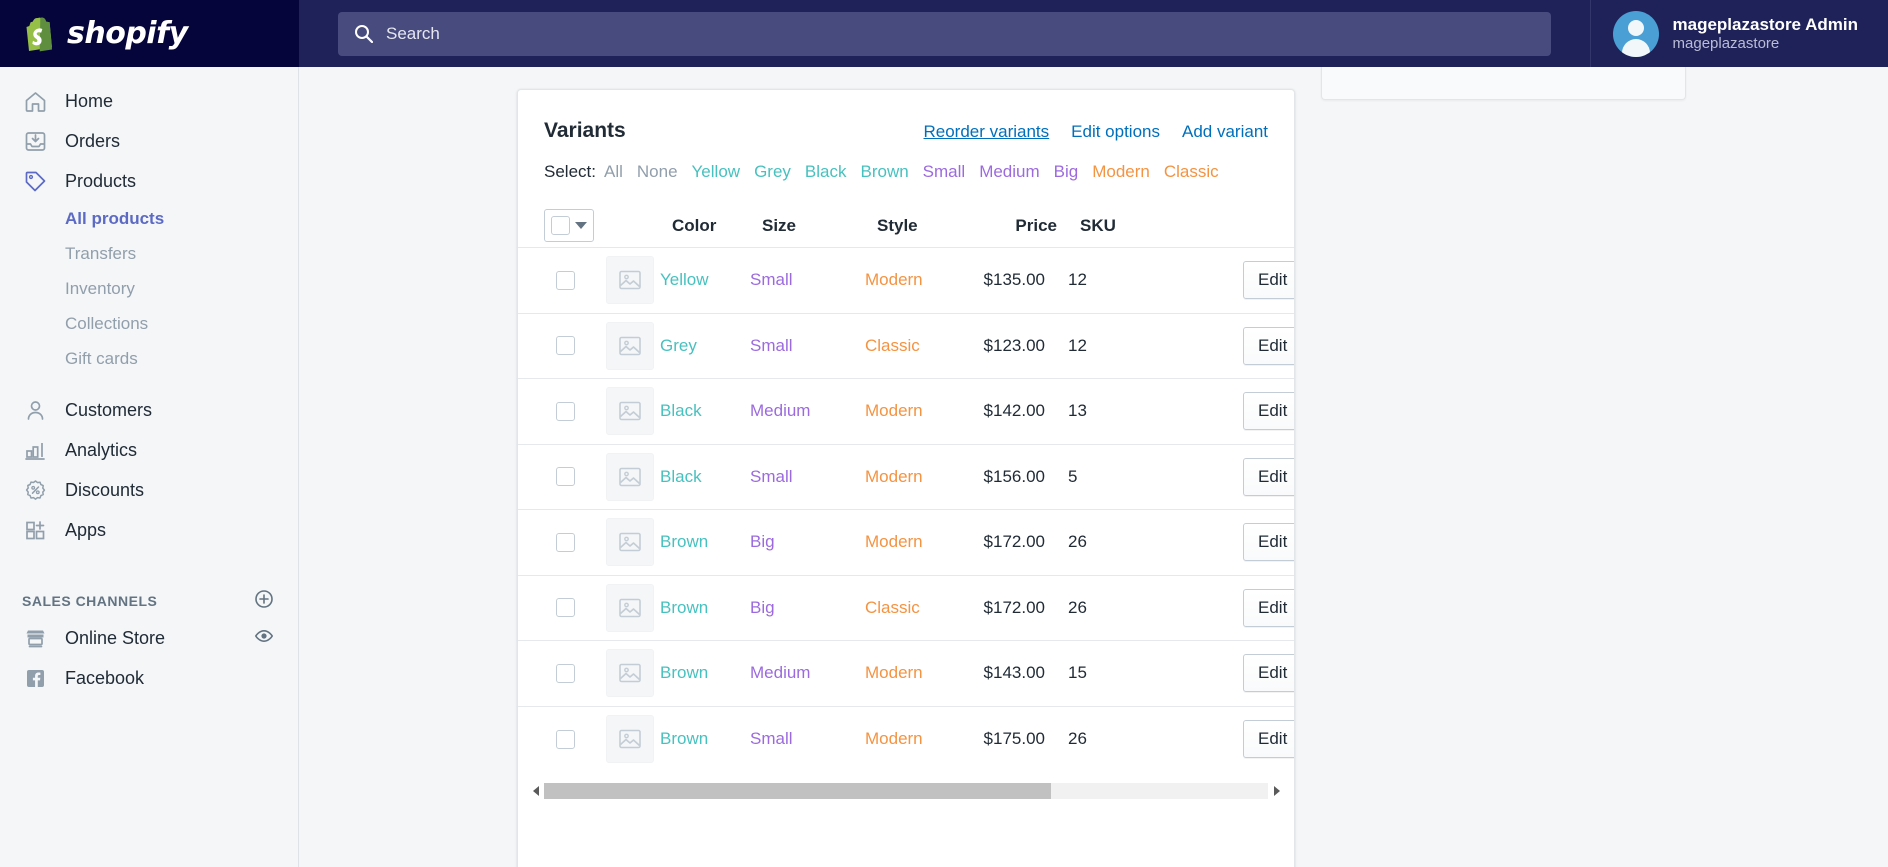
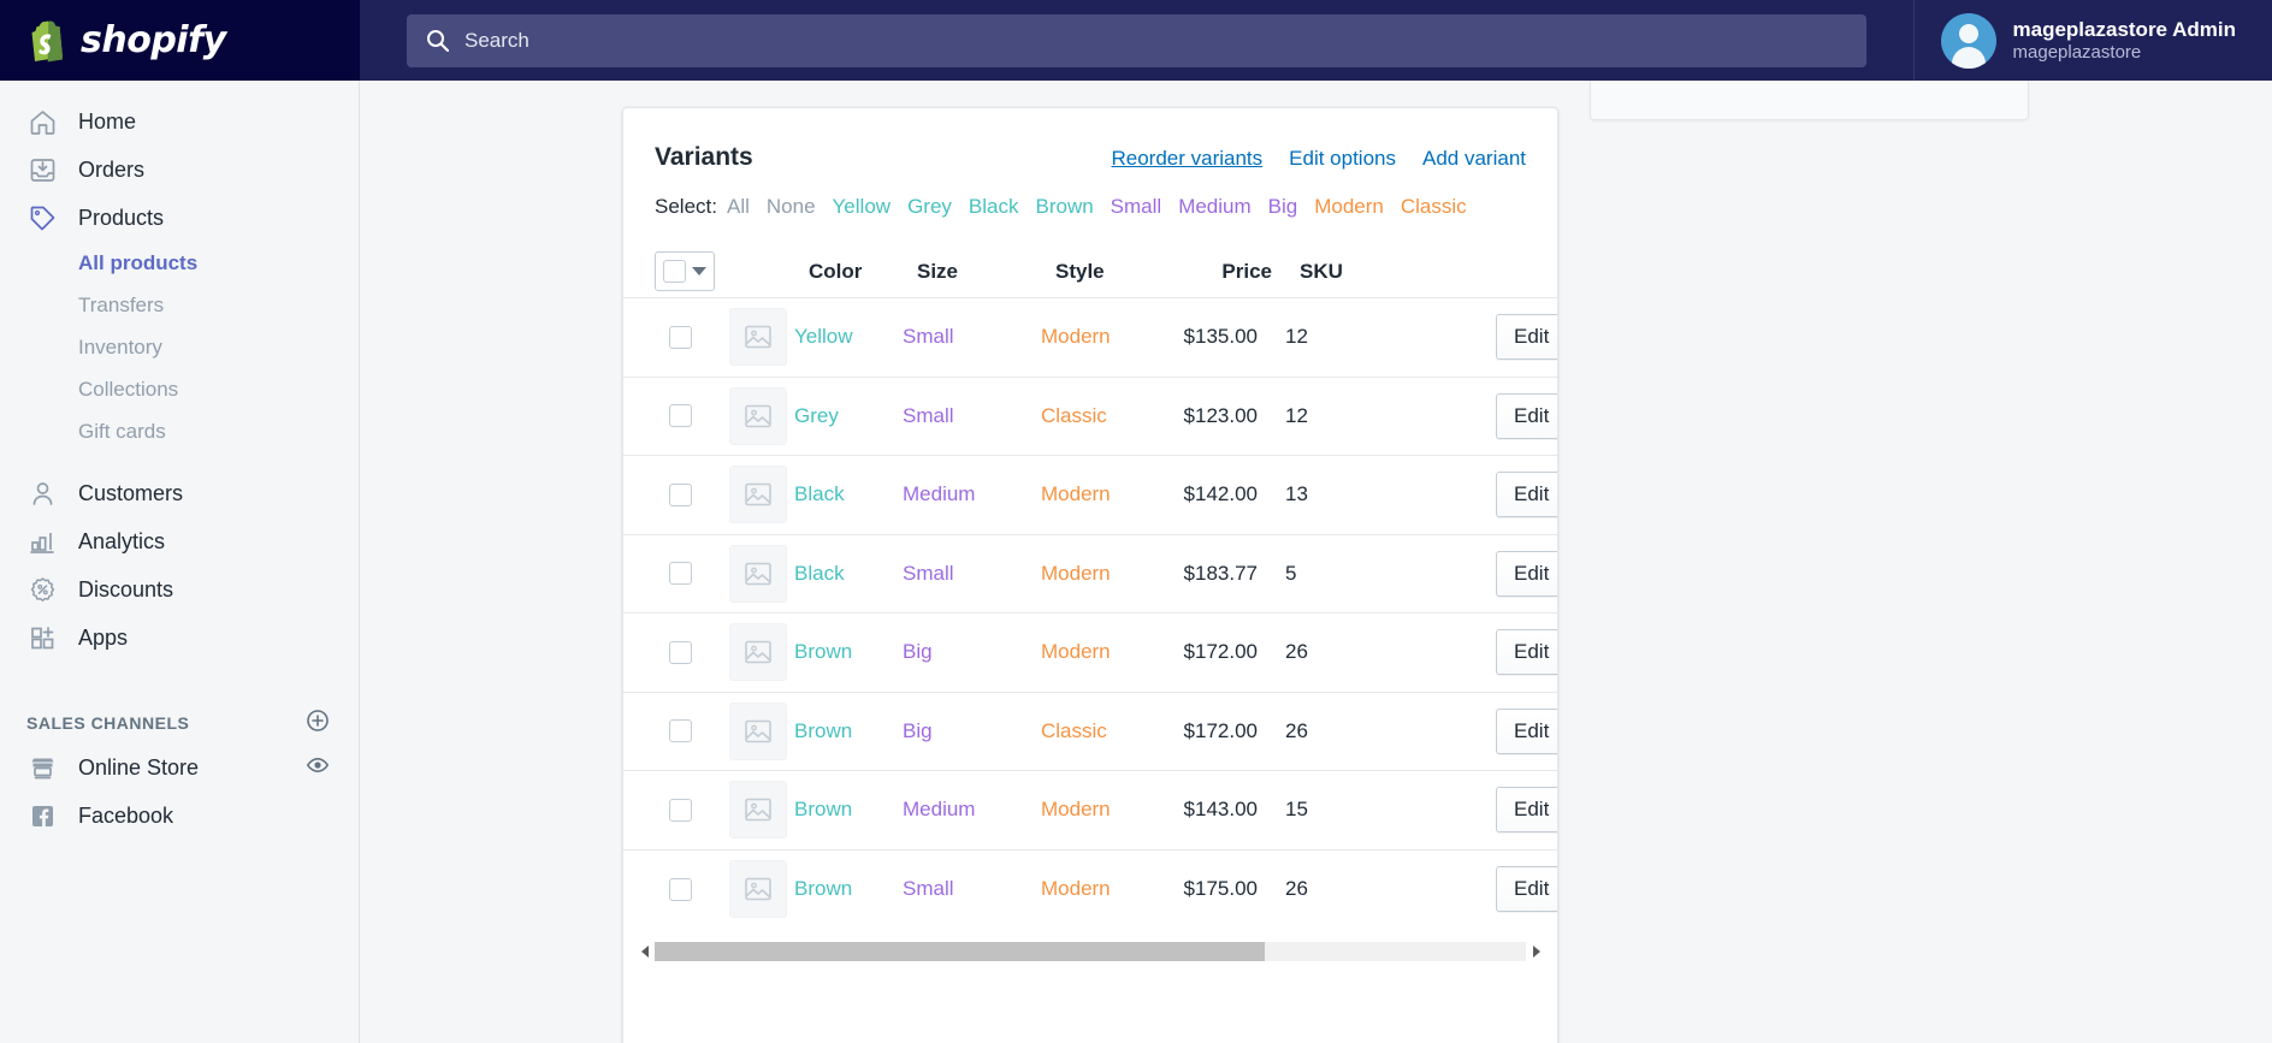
  shopify
  Search
  mageplazastore Admin
  mageplazastore
  Home
  Orders
  Products
  All products
  Transfers
  Inventory
  Collections
  Gift cards
  Customers
  Analytics
  Discounts
  Apps
  SALES CHANNELS
  Online Store
  Facebook
  Variants
  Reorder variants
  Edit options
  Add variant
  Select: All None Yellow Grey Black Brown Small Medium Big Modern Classic
  Color
  Size
  Style
  Price
  SKU
  Yellow
  Small
  Modern
  $135.00
  12
  Edit
  Grey
  Small
  Classic
  $123.00
  12
  Edit
  Black
  Medium
  Modern
  $142.00
  13
  Edit
  Black
  Small
  Modern
- $156.00
+ $183.77
  5
  Edit
  Brown
  Big
  Modern
  $172.00
  26
  Edit
  Brown
  Big
  Classic
  $172.00
  26
  Edit
  Brown
  Medium
  Modern
  $143.00
  15
  Edit
  Brown
  Small
  Modern
  $175.00
  26
  Edit
